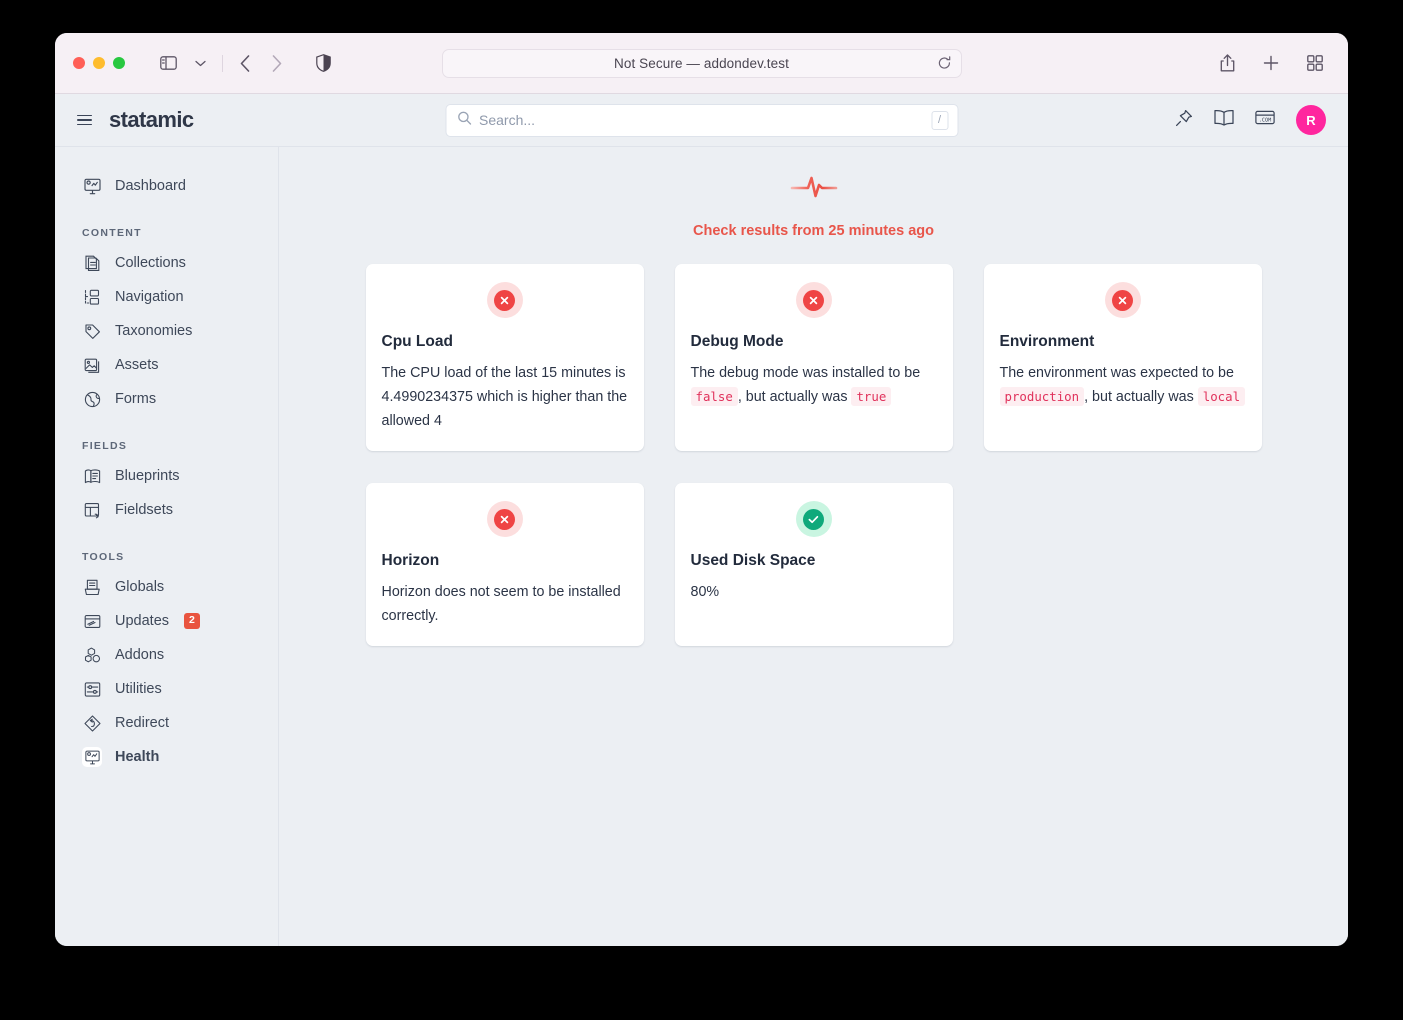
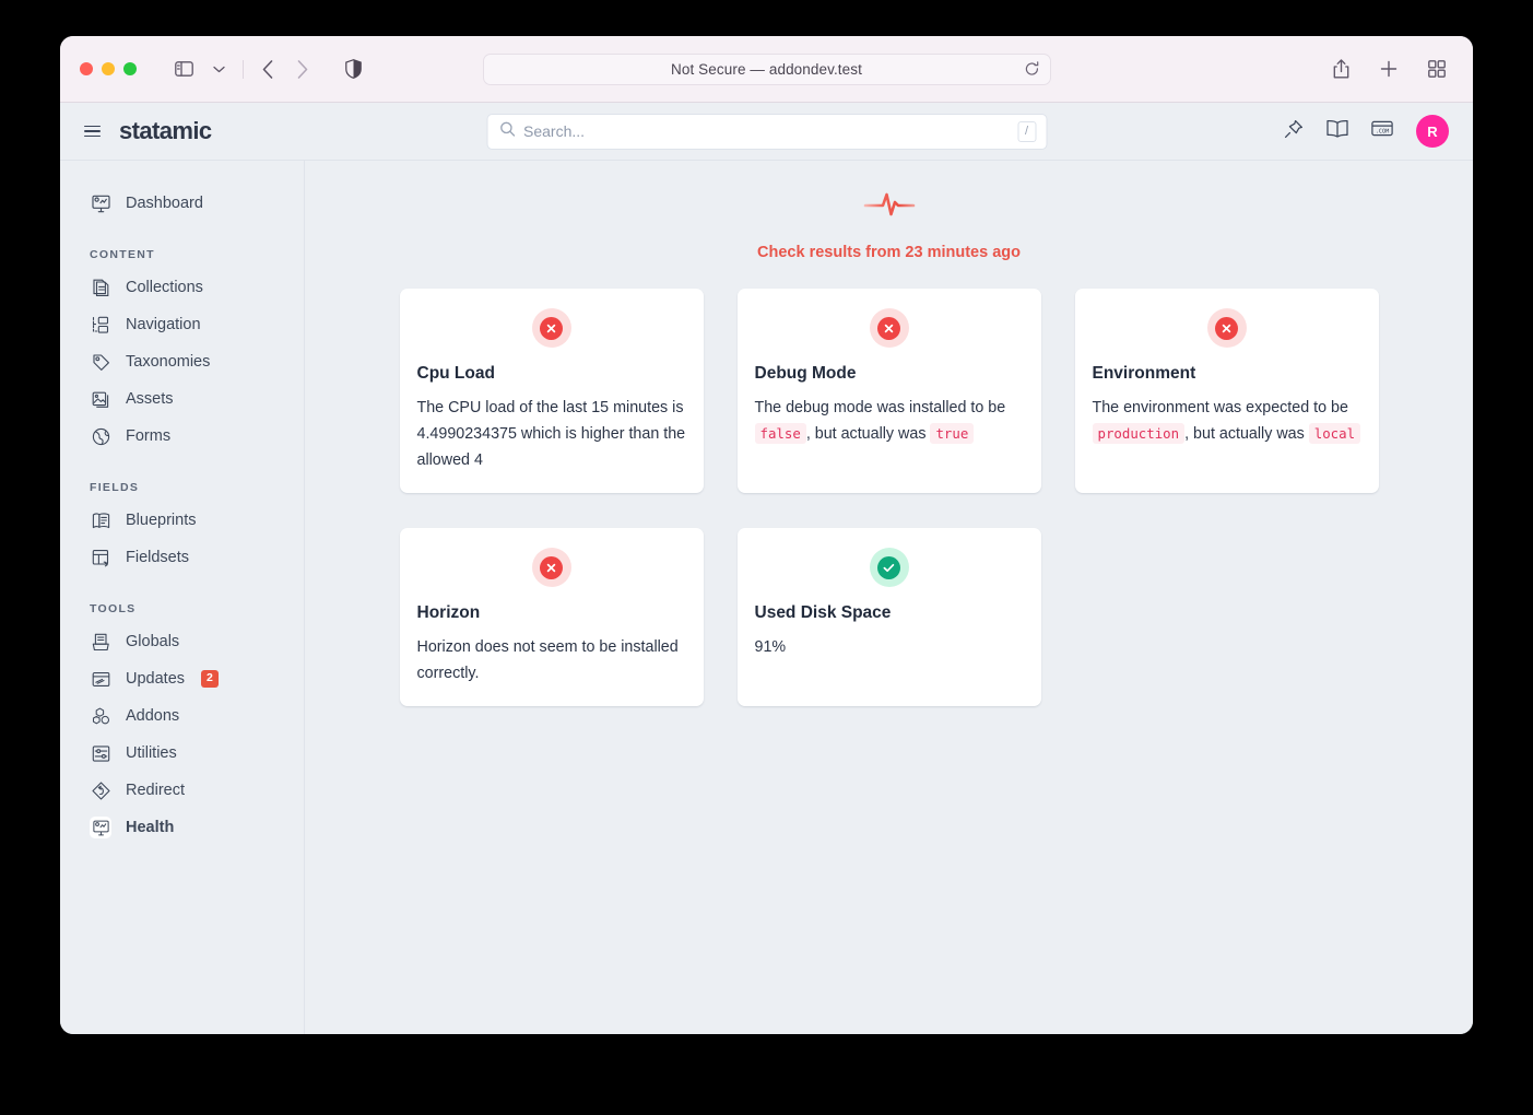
  Not Secure — addondev.test
  statamic
  Search...
  /
  R
  Dashboard
  CONTENT
  Collections
  Navigation
  Taxonomies
  Assets
  Forms
  FIELDS
  Blueprints
  Fieldsets
  TOOLS
  Globals
  Updates
  2
  Addons
  Utilities
  Redirect
  Health
- Check results from 25 minutes ago
+ Check results from 23 minutes ago
  Cpu Load
  The CPU load of the last 15 minutes is 4.4990234375 which is higher than the allowed 4
  Debug Mode
  The debug mode was installed to be false , but actually was true
  Environment
  The environment was expected to be production , but actually was local
  Horizon
  Horizon does not seem to be installed correctly.
  Used Disk Space
- 80%
+ 91%
